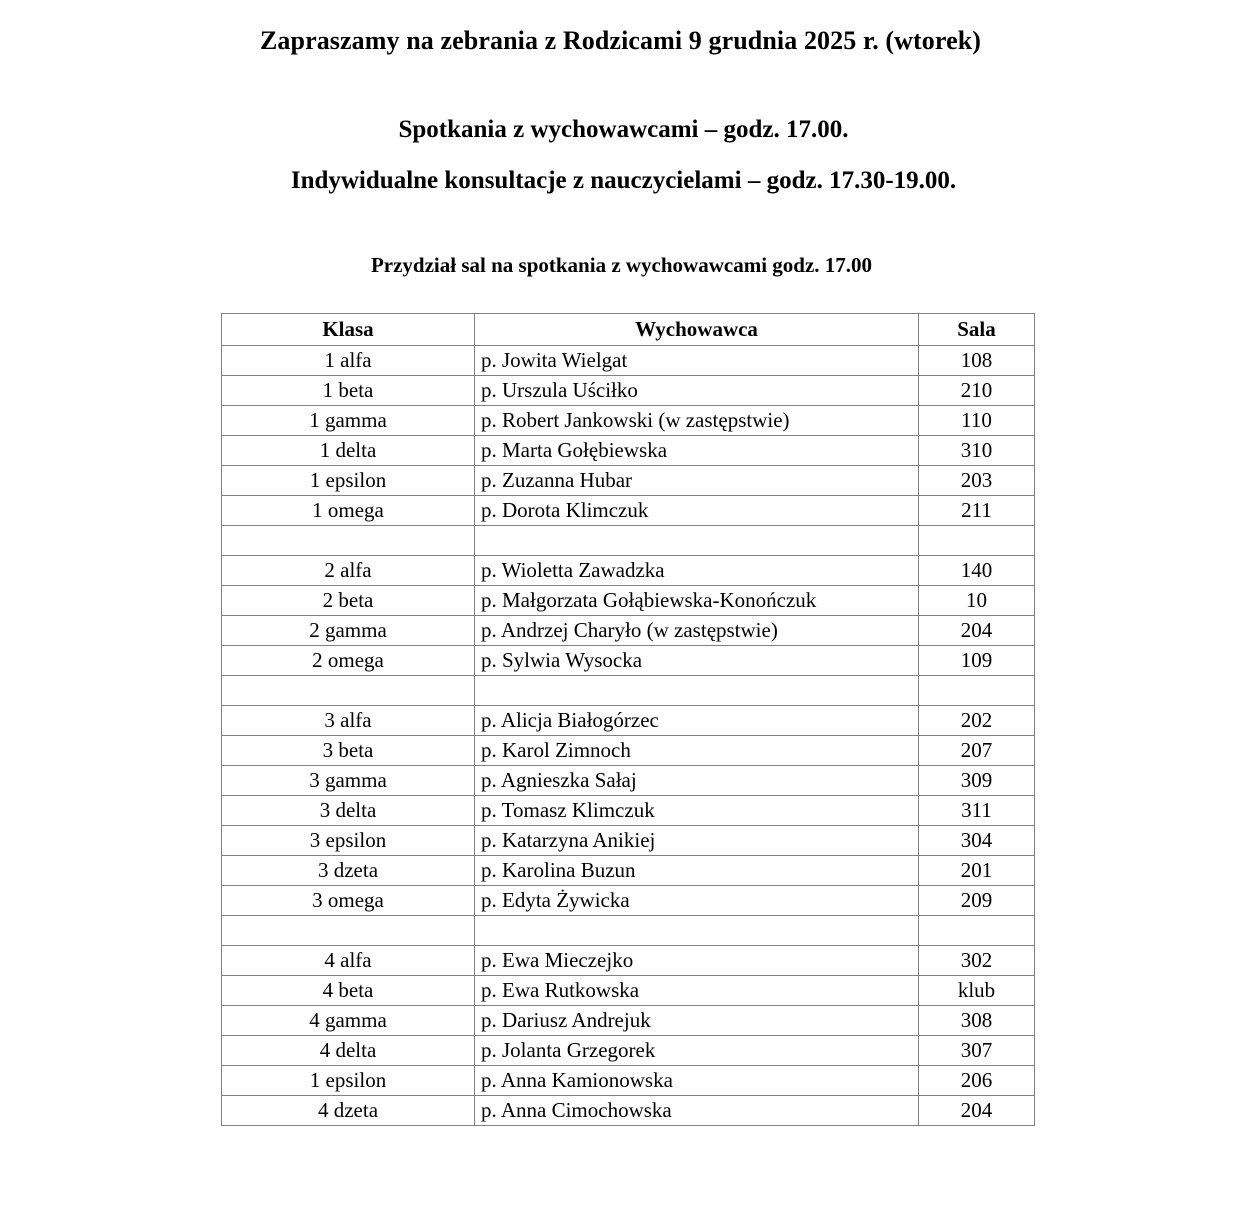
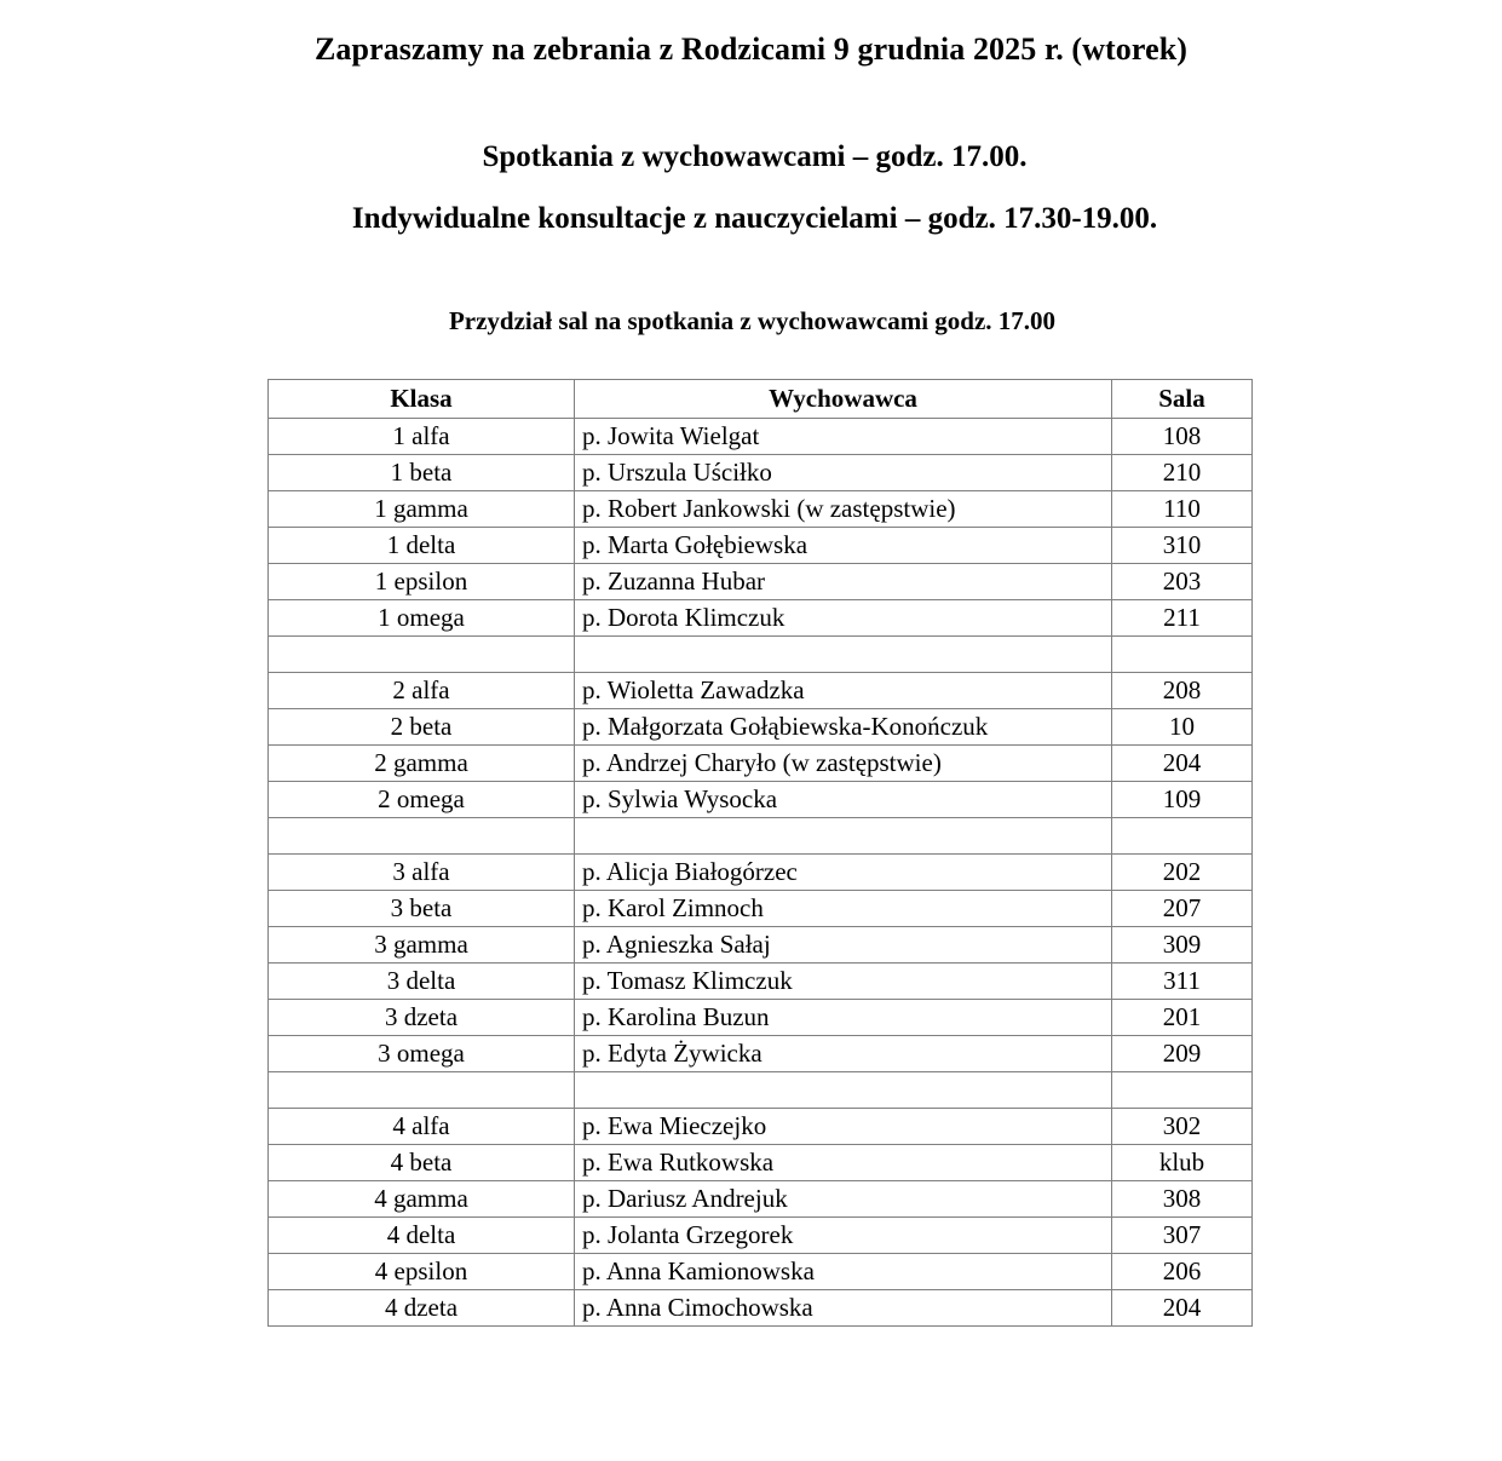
  Zapraszamy na zebrania z Rodzicami 9 grudnia 2025 r. (wtorek)
  Spotkania z wychowawcami – godz. 17.00.
  Indywidualne konsultacje z nauczycielami – godz. 17.30-19.00.
  Przydział sal na spotkania z wychowawcami godz. 17.00
  Klasa	Wychowawca	Sala
  1 alfa	p. Jowita Wielgat	108
  1 beta	p. Urszula Uściłko	210
  1 gamma	p. Robert Jankowski (w zastępstwie)	110
  1 delta	p. Marta Gołębiewska	310
  1 epsilon	p. Zuzanna Hubar	203
  1 omega	p. Dorota Klimczuk	211
- 2 alfa	p. Wioletta Zawadzka	140
+ 2 alfa	p. Wioletta Zawadzka	208
  2 beta	p. Małgorzata Gołąbiewska-Konończuk	10
  2 gamma	p. Andrzej Charyło (w zastępstwie)	204
  2 omega	p. Sylwia Wysocka	109
  3 alfa	p. Alicja Białogórzec	202
  3 beta	p. Karol Zimnoch	207
  3 gamma	p. Agnieszka Sałaj	309
  3 delta	p. Tomasz Klimczuk	311
- 3 epsilon	p. Katarzyna Anikiej	304
  3 dzeta	p. Karolina Buzun	201
  3 omega	p. Edyta Żywicka	209
  4 alfa	p. Ewa Mieczejko	302
  4 beta	p. Ewa Rutkowska	klub
  4 gamma	p. Dariusz Andrejuk	308
  4 delta	p. Jolanta Grzegorek	307
- 1 epsilon	p. Anna Kamionowska	206
+ 4 epsilon	p. Anna Kamionowska	206
  4 dzeta	p. Anna Cimochowska	204
